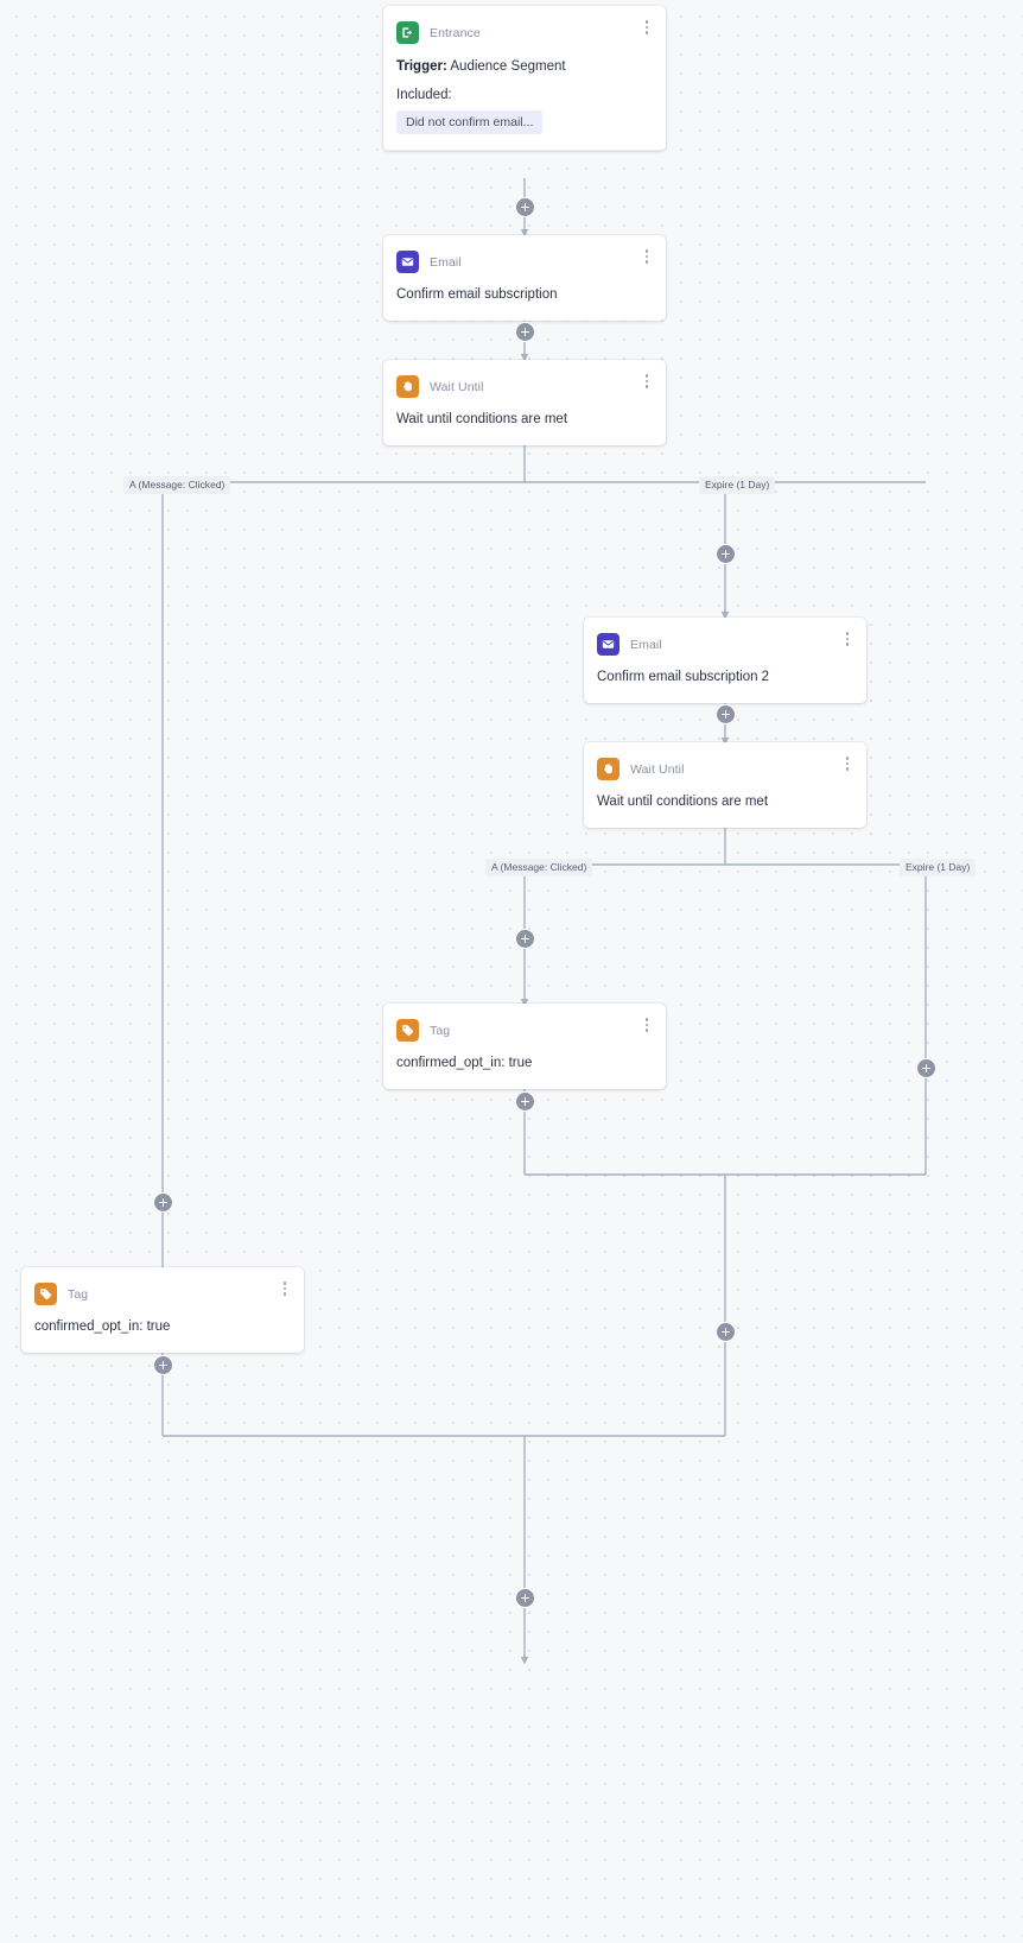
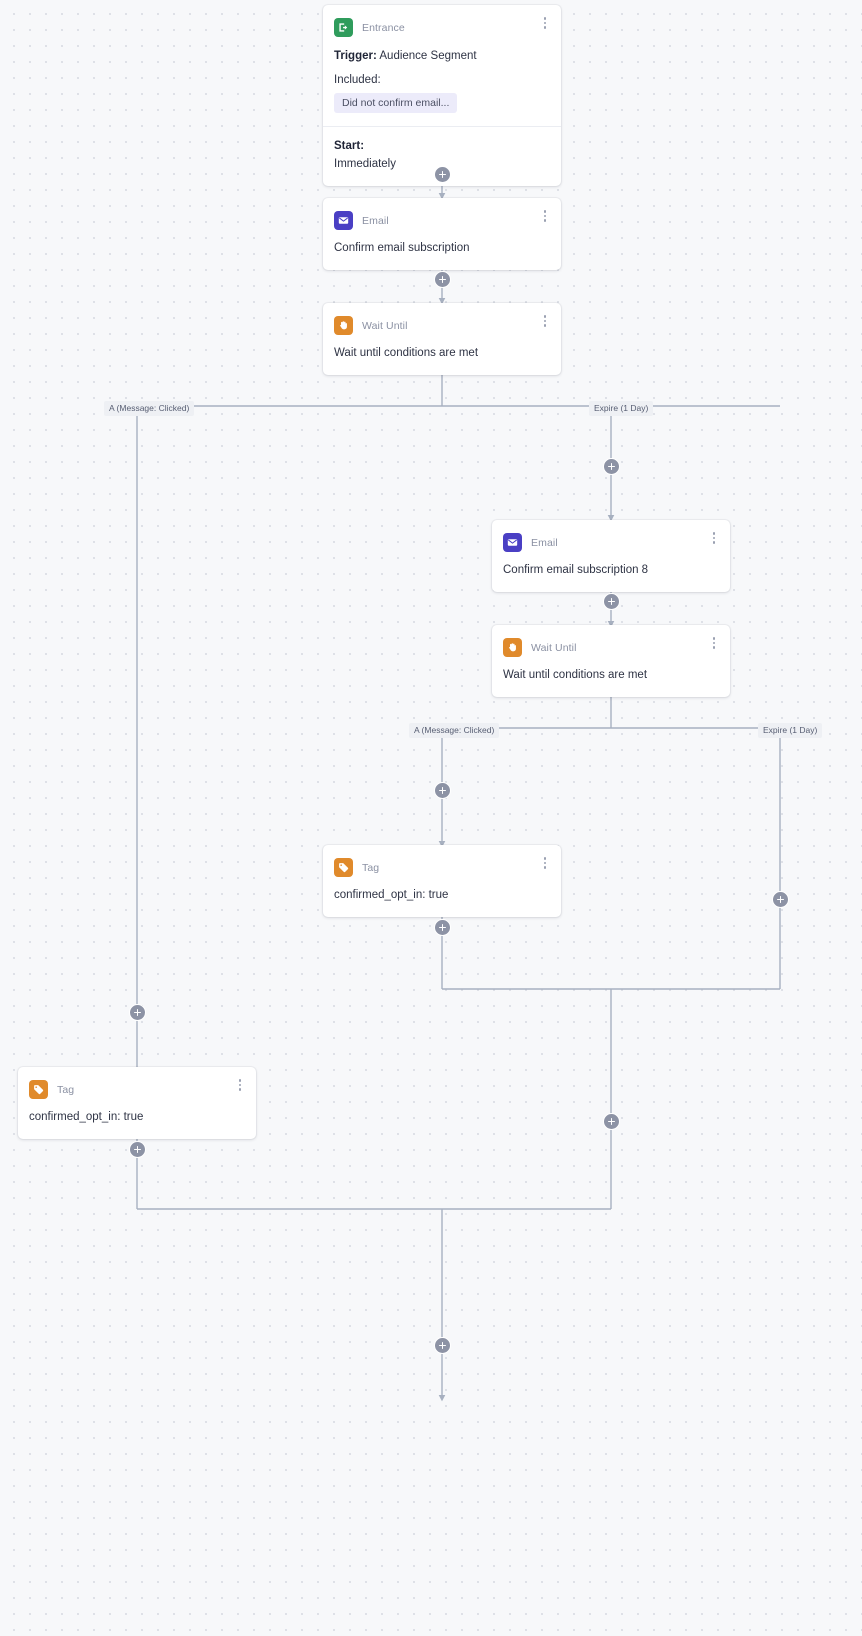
  A (Message: Clicked)
  Expire (1 Day)
  A (Message: Clicked)
  Expire (1 Day)
  Entrance
  Trigger: Audience Segment
  Included:
  Did not confirm email...
+ Start:
+ Immediately
  Email
  Confirm email subscription
  Wait Until
  Wait until conditions are met
  Email
- Confirm email subscription 2
+ Confirm email subscription 8
  Wait Until
  Wait until conditions are met
  Tag
  confirmed_opt_in: true
  Tag
  confirmed_opt_in: true
